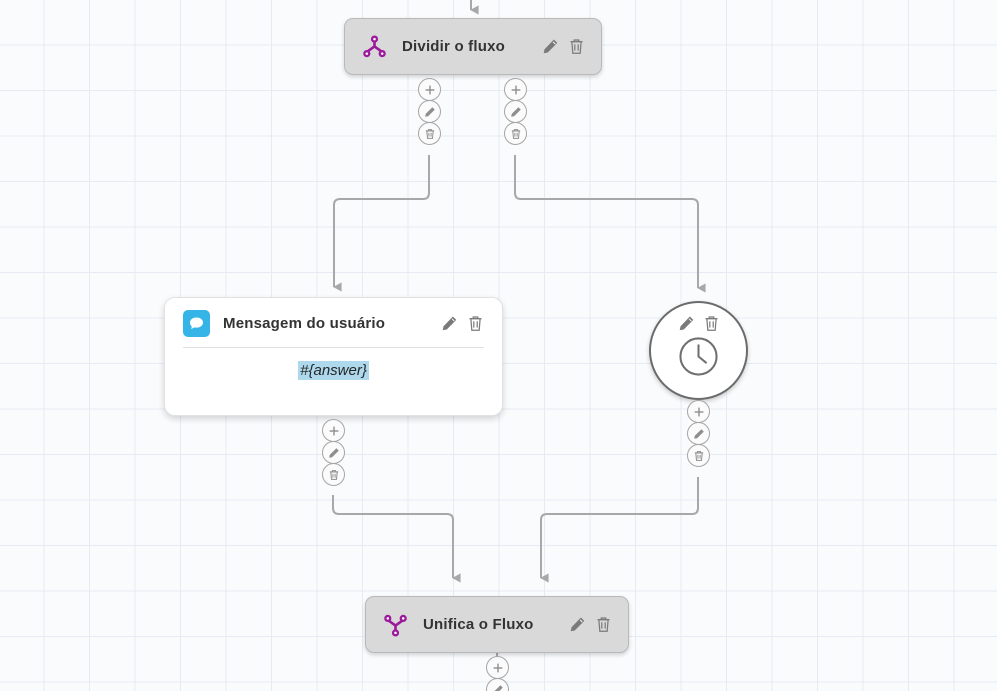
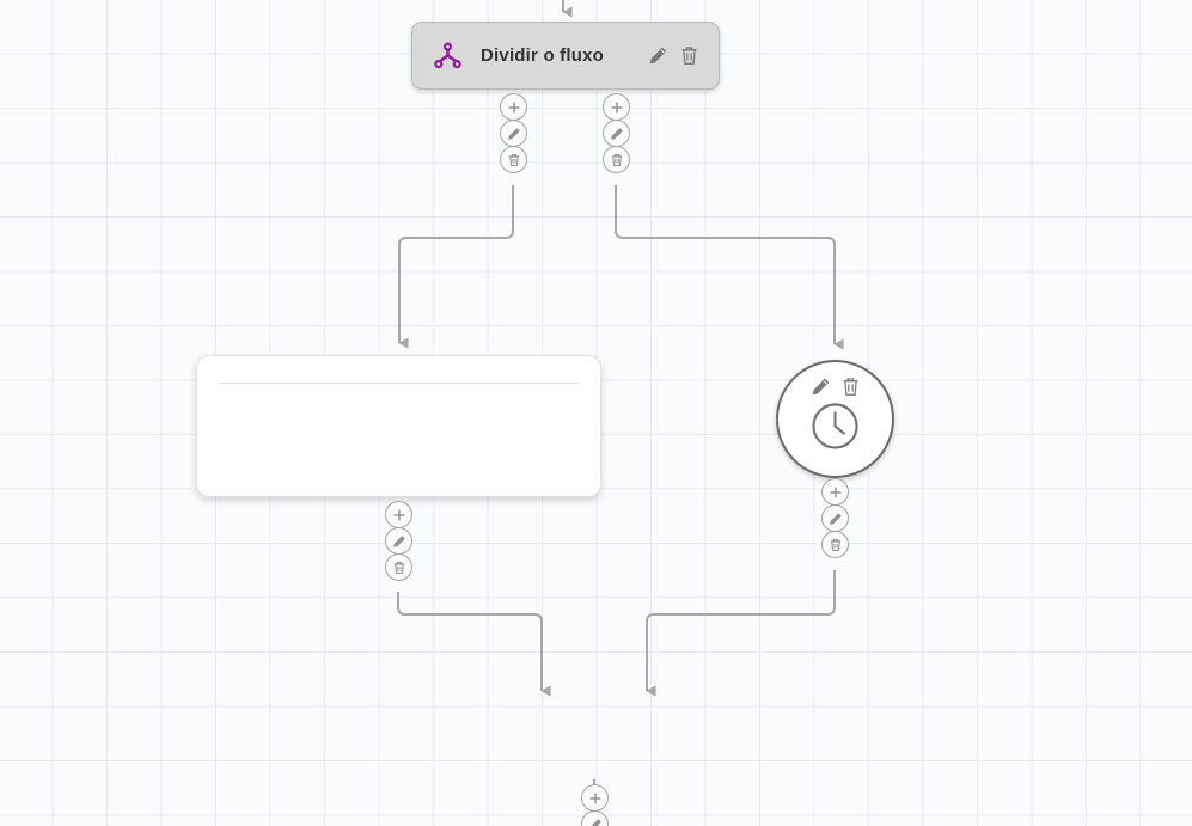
  Dividir o fluxo
- Mensagem do usuário
- #{answer}
- Unifica o Fluxo
